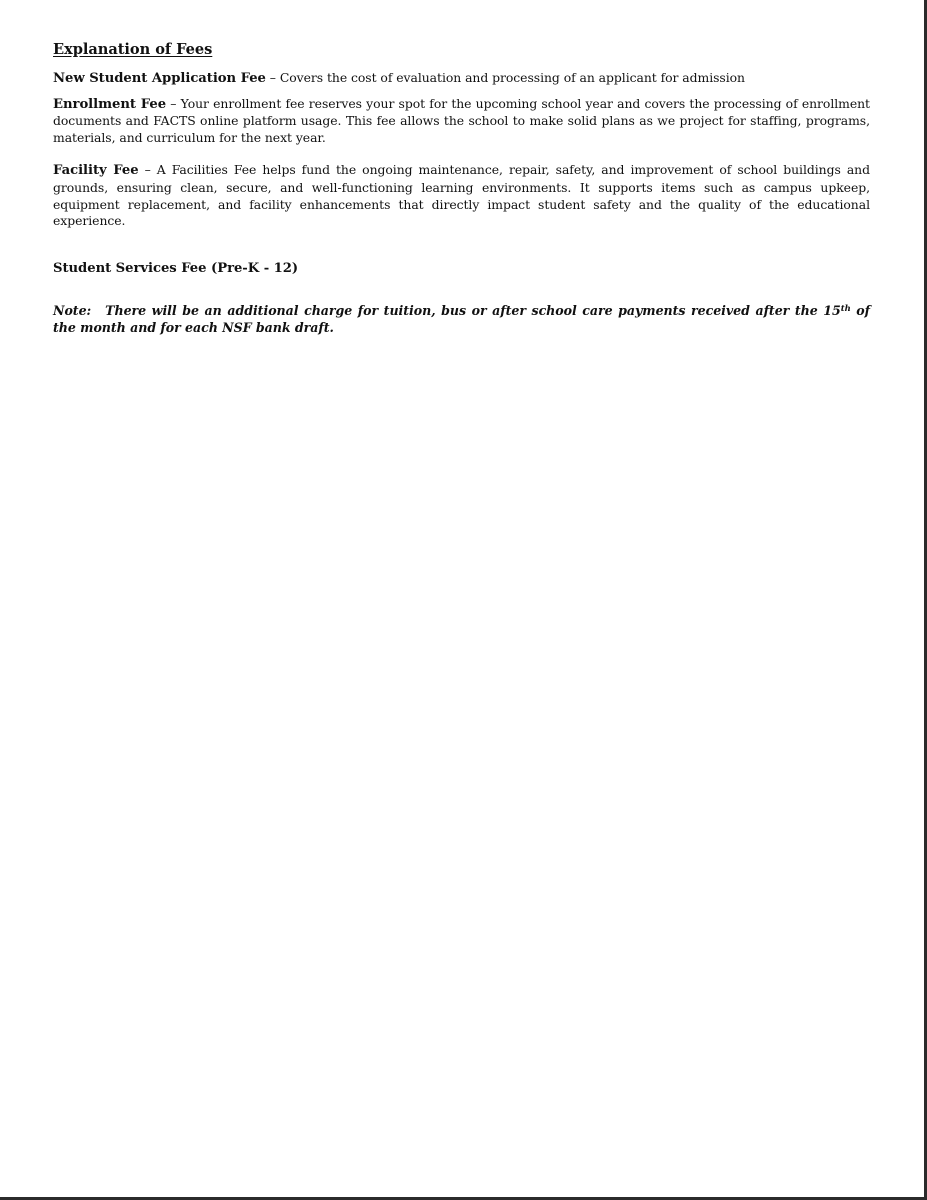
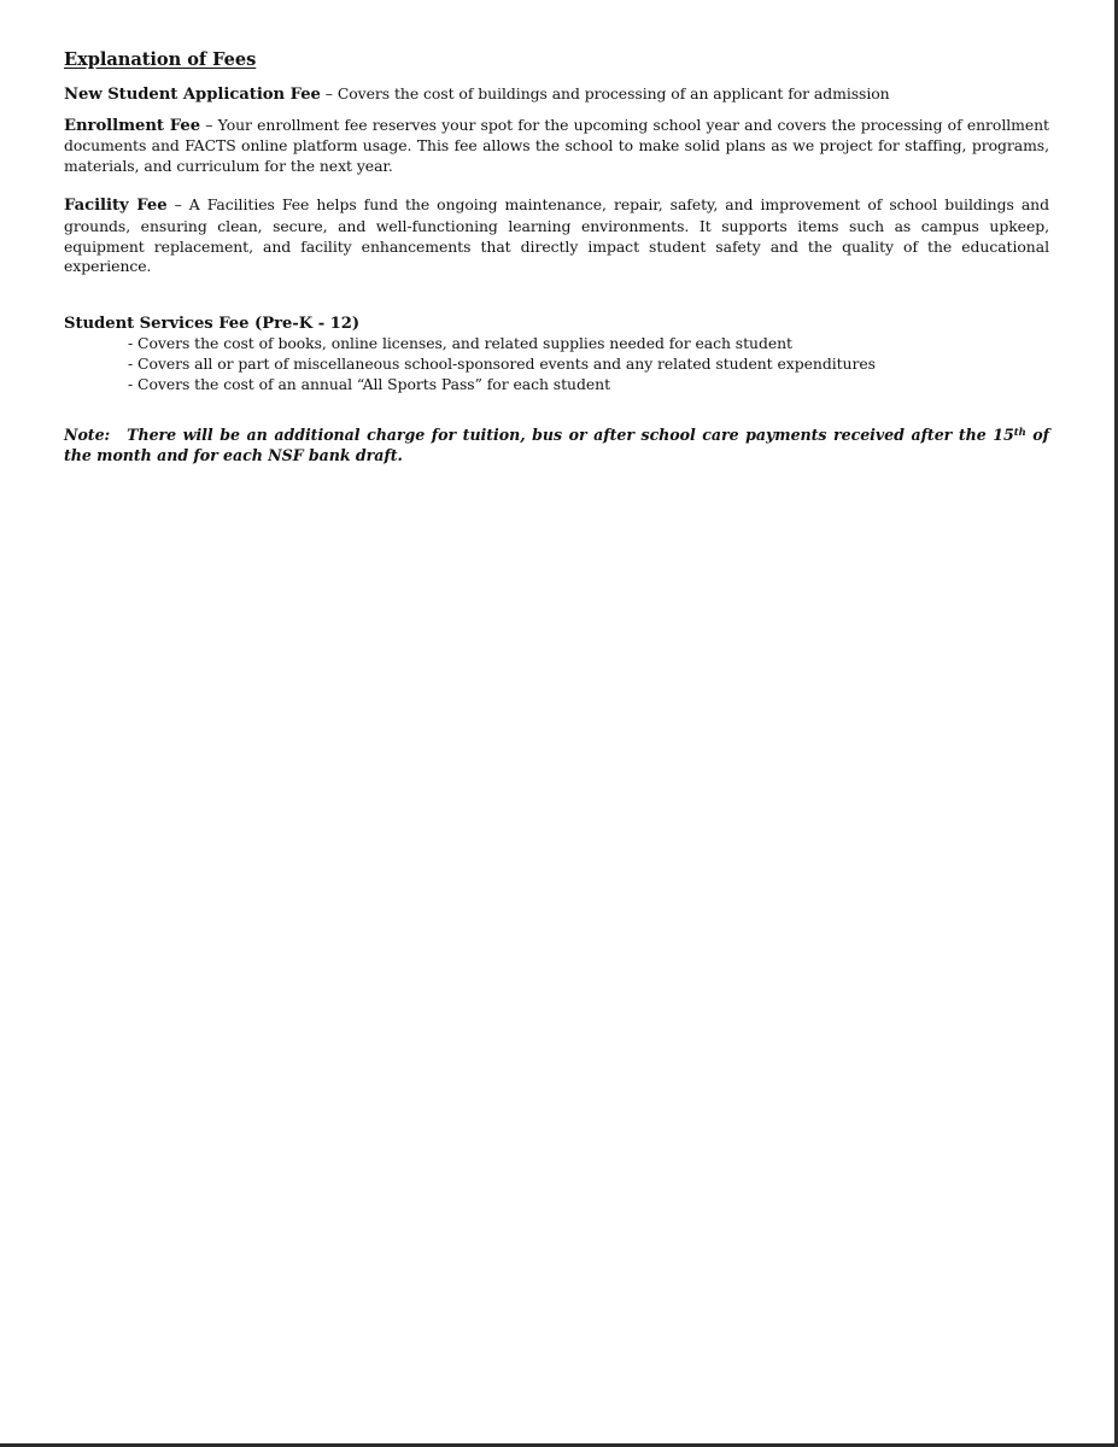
  Explanation of Fees
- New Student Application Fee – Covers the cost of evaluation and processing of an applicant for admission
+ New Student Application Fee – Covers the cost of buildings and processing of an applicant for admission
  Enrollment Fee – Your enrollment fee reserves your spot for the upcoming school year and covers the processing of enrollment documents and FACTS online platform usage. This fee allows the school to make solid plans as we project for staffing, programs, materials, and curriculum for the next year.
  Facility Fee – A Facilities Fee helps fund the ongoing maintenance, repair, safety, and improvement of school buildings and grounds, ensuring clean, secure, and well-functioning learning environments. It supports items such as campus upkeep, equipment replacement, and facility enhancements that directly impact student safety and the quality of the educational experience.
  Student Services Fee (Pre-K - 12)
+ - Covers the cost of books, online licenses, and related supplies needed for each student
+ - Covers all or part of miscellaneous school-sponsored events and any related student expenditures
+ - Covers the cost of an annual “All Sports Pass” for each student
  Note: There will be an additional charge for tuition, bus or after school care payments received after the 15th of the month and for each NSF bank draft.
